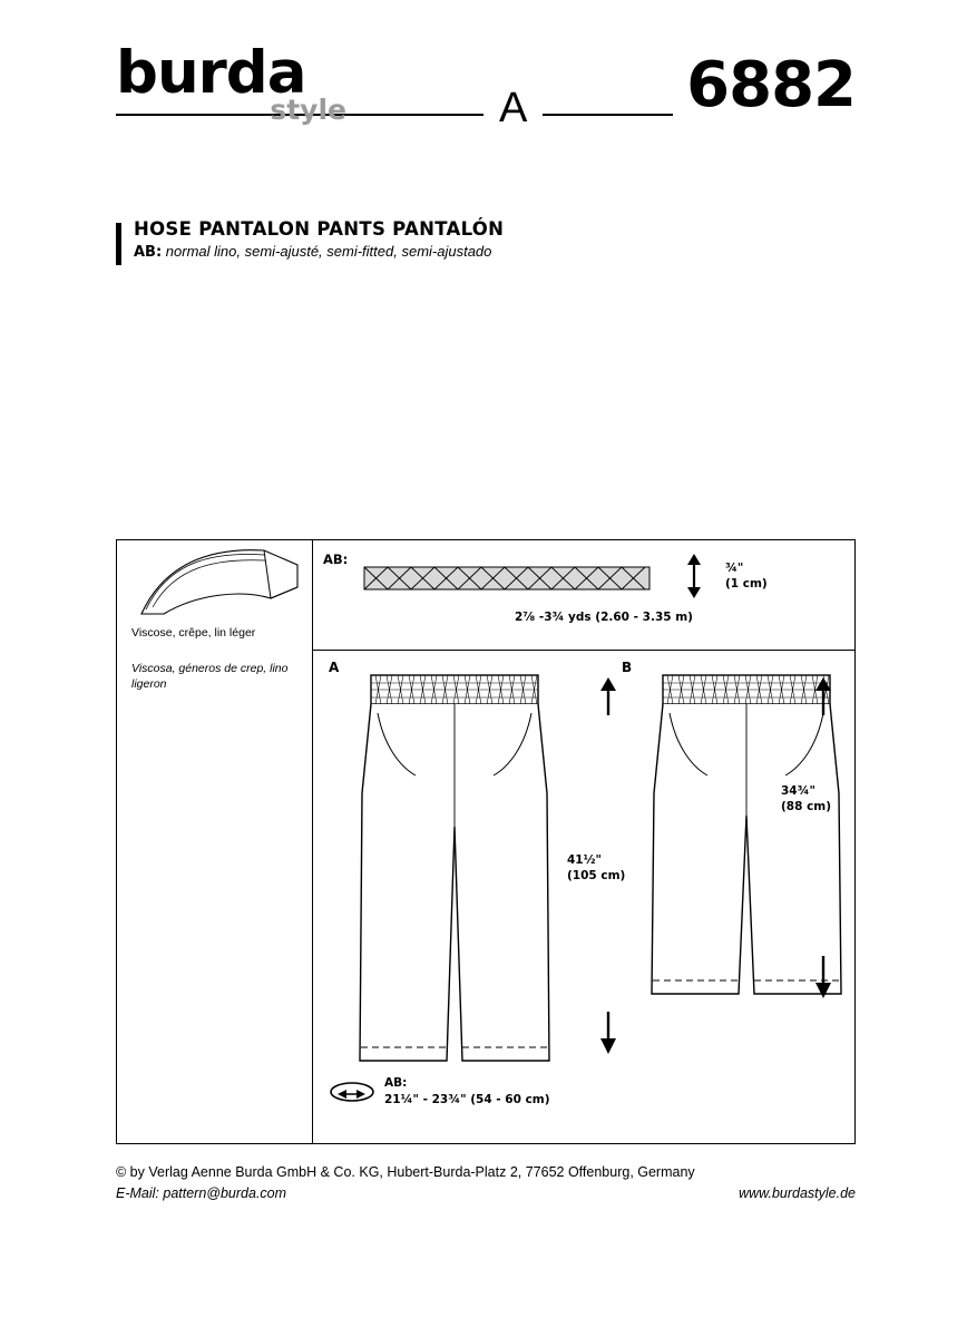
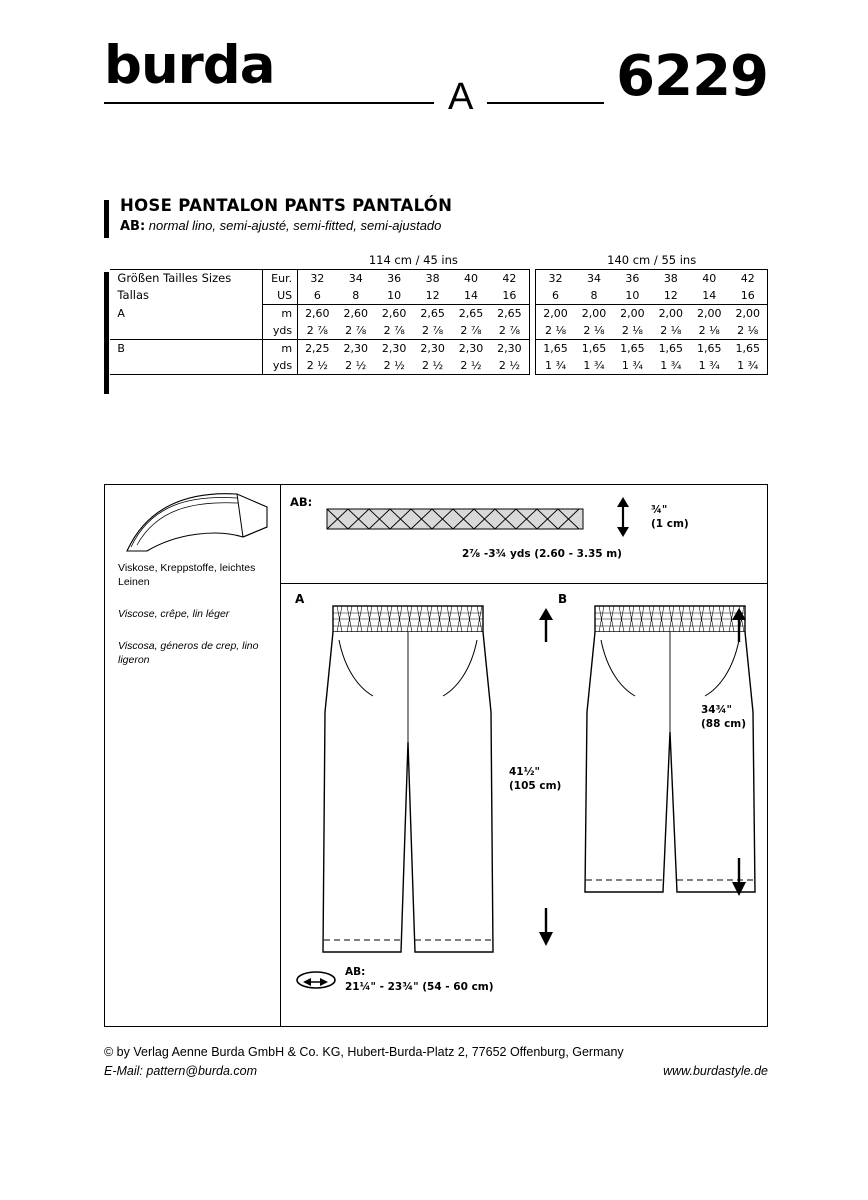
  burda
- style
  A
- 6882
+ 6229
  HOSE PANTALON PANTS PANTALÓN
  AB: normal lino, semi-ajusté, semi-fitted, semi-ajustado
+ 			114 cm / 45 ins		140 cm / 55 ins
+ 	Größen Tailles Sizes Tallas	Eur.	32	34	36	38	40	42		32	34	36	38	40	42
+ 	US	6	8	10	12	14	16		6	8	10	12	14	16
+ 	A	m	2,60	2,60	2,60	2,65	2,65	2,65		2,00	2,00	2,00	2,00	2,00	2,00
+ 		yds	2 ⅞	2 ⅞	2 ⅞	2 ⅞	2 ⅞	2 ⅞		2 ⅛	2 ⅛	2 ⅛	2 ⅛	2 ⅛	2 ⅛
+ 	B	m	2,25	2,30	2,30	2,30	2,30	2,30		1,65	1,65	1,65	1,65	1,65	1,65
+ 		yds	2 ½	2 ½	2 ½	2 ½	2 ½	2 ½		1 ¾	1 ¾	1 ¾	1 ¾	1 ¾	1 ¾
+ Viskose, Kreppstoffe, leichtes Leinen
  Viscose, crêpe, lin léger
  Viscosa, géneros de crep, lino ligeron
  AB:
  ¾"
  (1 cm)
  2⅞ -3¾ yds (2.60 - 3.35 m)
  A
  B
  41½"
  (105 cm)
  34¾"
  (88 cm)
  AB:
  21¼" - 23¾" (54 - 60 cm)
  © by Verlag Aenne Burda GmbH & Co. KG, Hubert-Burda-Platz 2, 77652 Offenburg, Germany
  E-Mail: pattern@burda.com
  www.burdastyle.de
